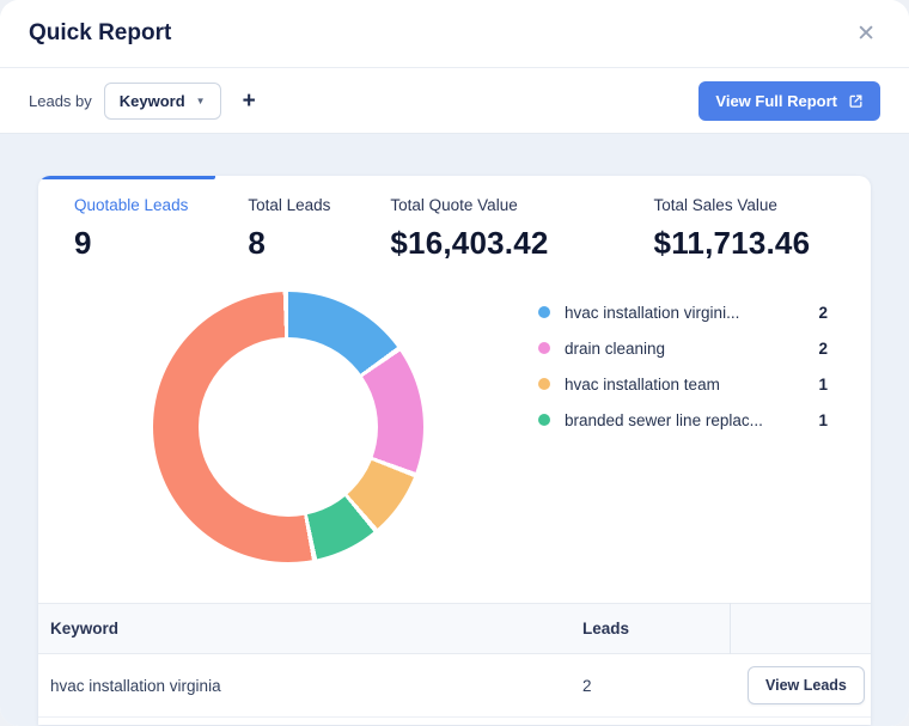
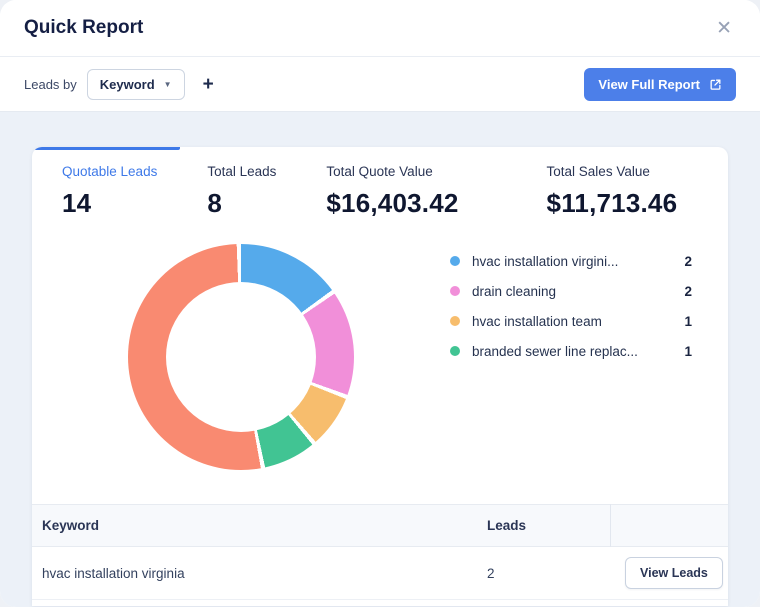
  Quick Report
  ✕
  Leads by
  Keyword
  ▼
  +
  View Full Report
  Quotable Leads
- 9
+ 14
  Total Leads
  8
  Total Quote Value
  $16,403.42
  Total Sales Value
  $11,713.46
  hvac installation virgini...
  2
  drain cleaning
  2
  hvac installation team
  1
  branded sewer line replac...
  1
  Keyword
  Leads
  hvac installation virginia
  2
  View Leads
